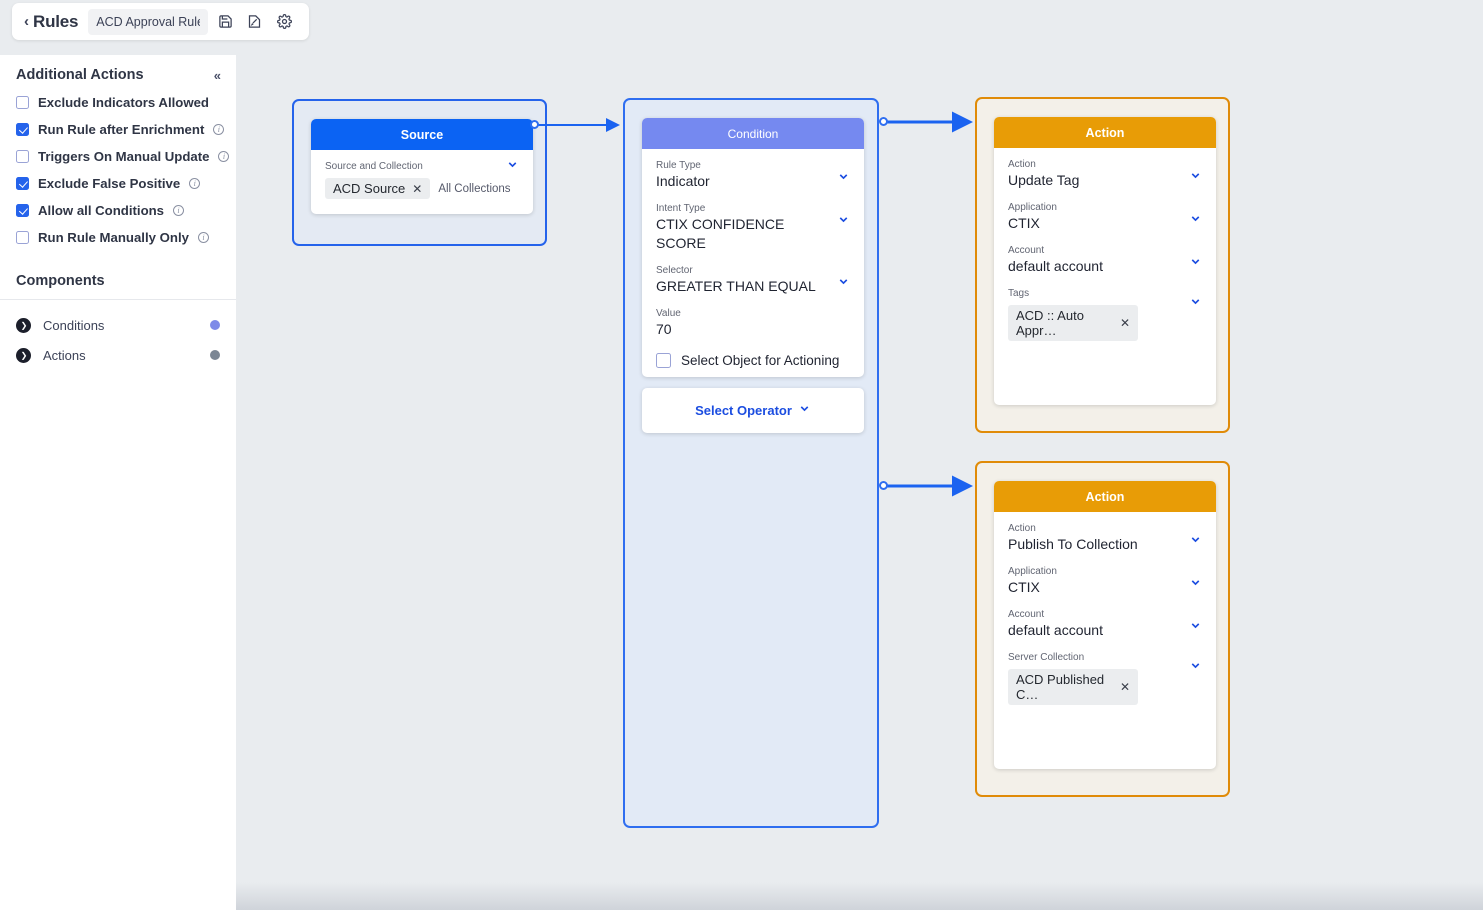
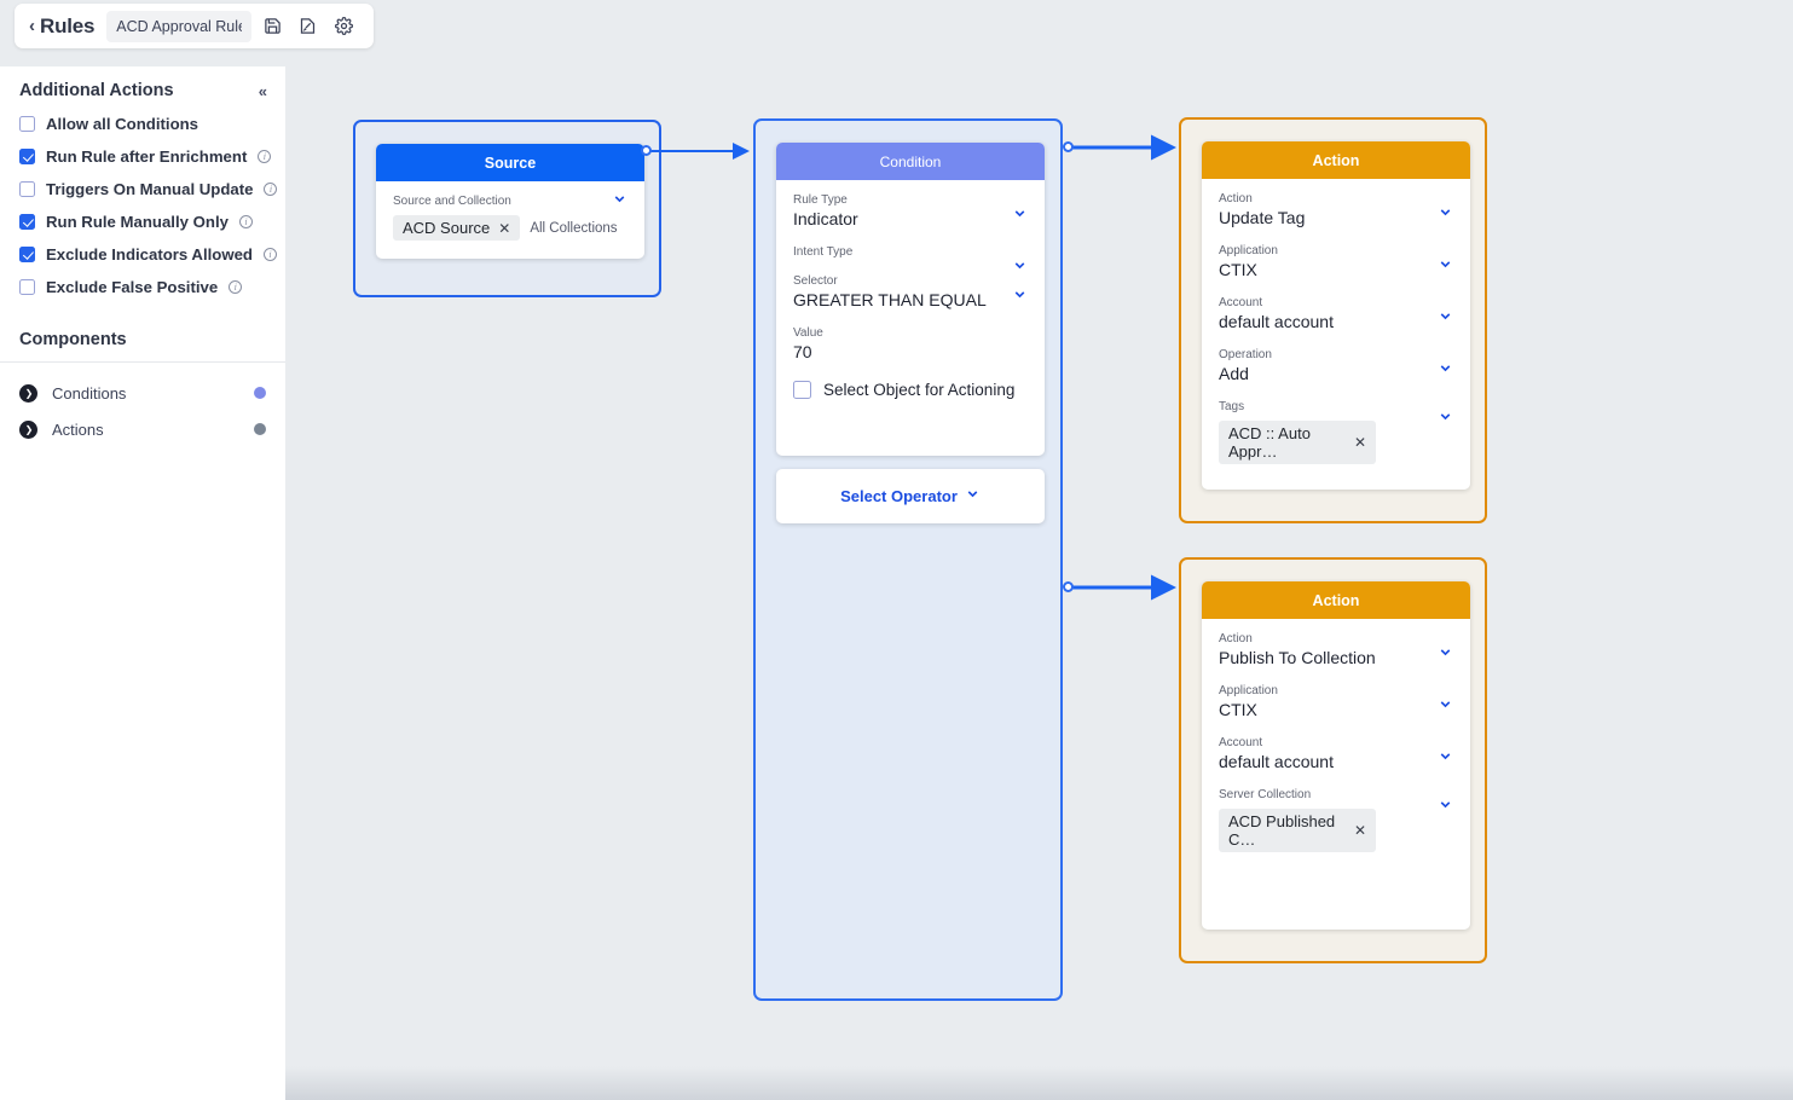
  ‹
  Rules
  ACD Approval Rul
  Additional Actions
  «
- Exclude Indicators Allowed
+ Allow all Conditions
  Run Rule after Enrichment
  i
  Triggers On Manual Update
  i
- Exclude False Positive
+ Run Rule Manually Only
  i
- Allow all Conditions
+ Exclude Indicators Allowed
  i
- Run Rule Manually Only
+ Exclude False Positive
  i
  Components
  ❯
  Conditions
  ❯
  Actions
  Source
  Source and Collection
  ACD Source
  ✕
  All Collections
  Condition
  Rule Type
  Indicator
  Intent Type
- CTIX CONFIDENCE SCORE
  Selector
  GREATER THAN EQUAL
  Value
  70
  Select Object for Actioning
  Select Operator
  Action
  Action
  Update Tag
  Application
  CTIX
  Account
  default account
+ Operation
+ Add
  Tags
  ACD :: Auto Appr…
  ✕
  Action
  Action
  Publish To Collection
  Application
  CTIX
  Account
  default account
  Server Collection
  ACD Published C…
  ✕
